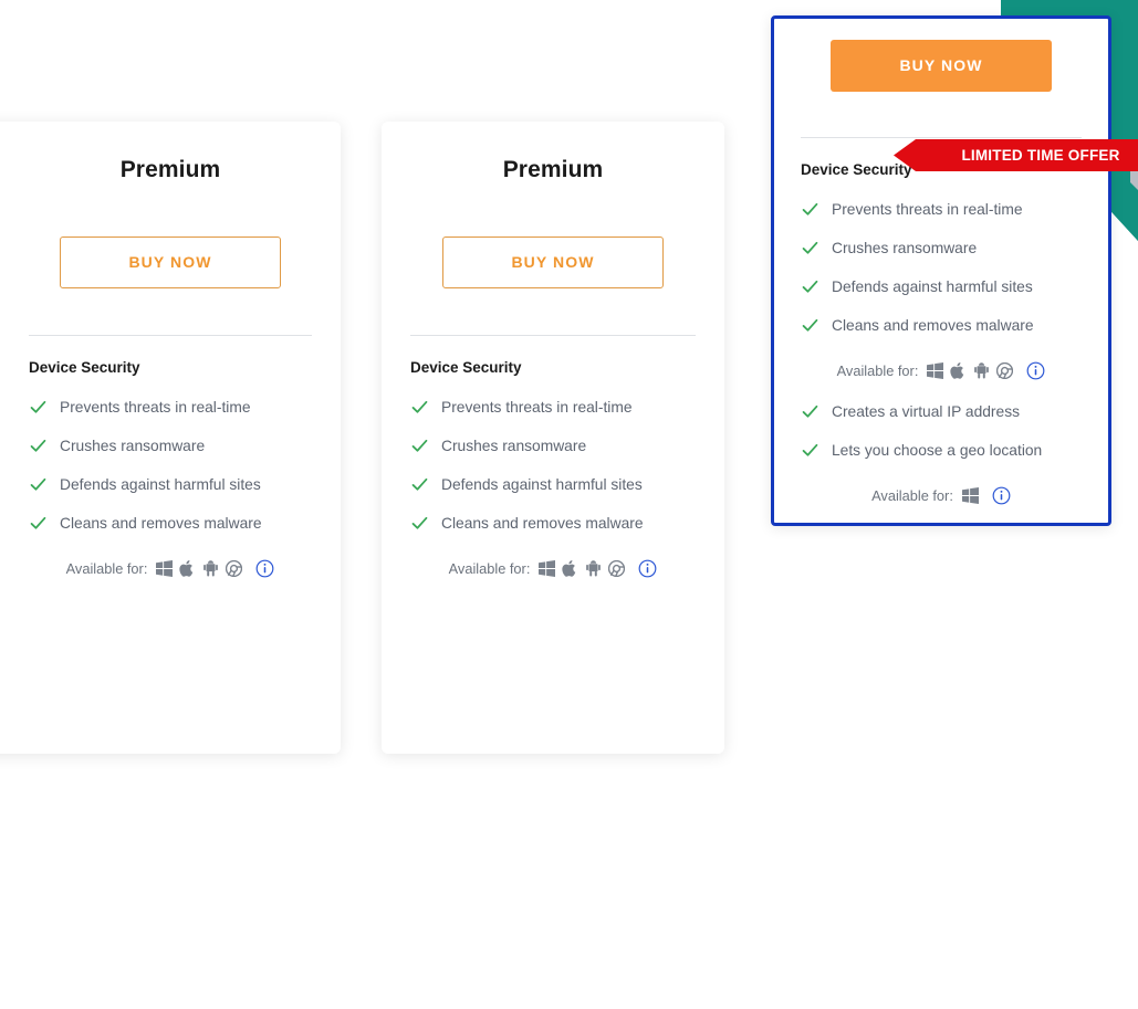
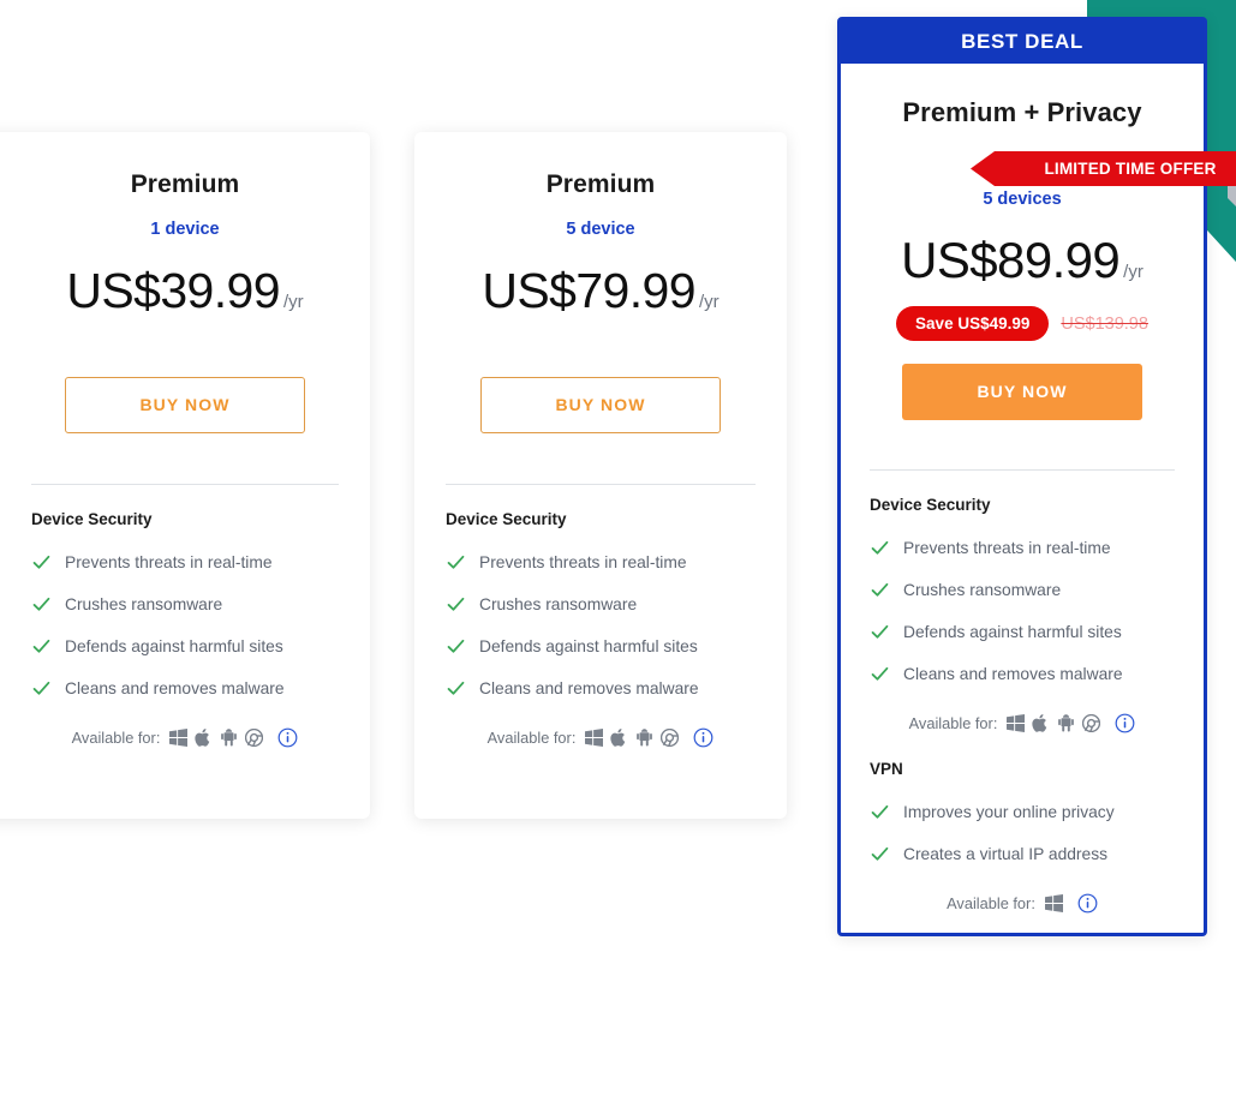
  Premium
+ 1 device
+ US$39.99 /yr
  BUY NOW
  Device Security
  Prevents threats in real-time
  Crushes ransomware
  Defends against harmful sites
  Cleans and removes malware
  Available for:
  Premium
+ 5 device
+ US$79.99 /yr
  BUY NOW
  Device Security
  Prevents threats in real-time
  Crushes ransomware
  Defends against harmful sites
  Cleans and removes malware
  Available for:
+ BEST DEAL
+ Premium + Privacy
+ 5 devices
+ US$89.99 /yr
+ Save US$49.99
+ US$139.98
  BUY NOW
  Device Security
  Prevents threats in real-time
  Crushes ransomware
  Defends against harmful sites
  Cleans and removes malware
  Available for:
+ VPN
+ Improves your online privacy
  Creates a virtual IP address
- Lets you choose a geo location
  Available for:
  LIMITED TIME OFFER
